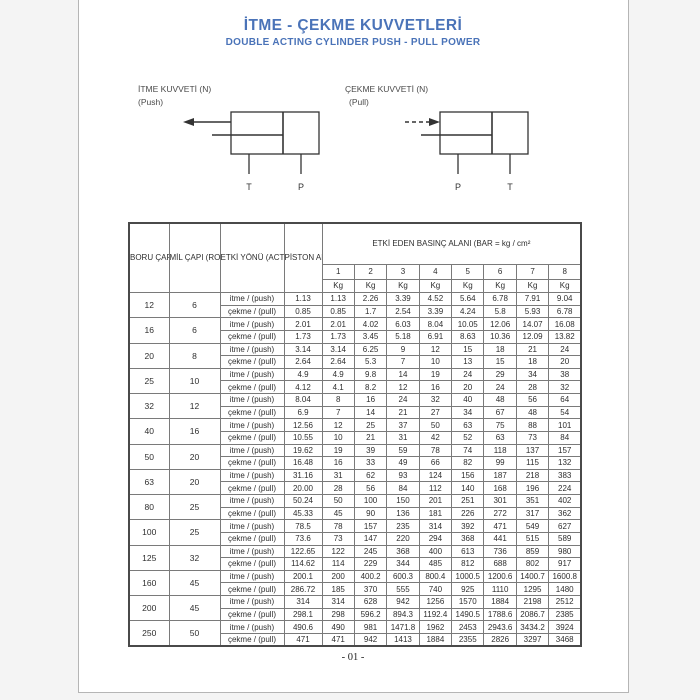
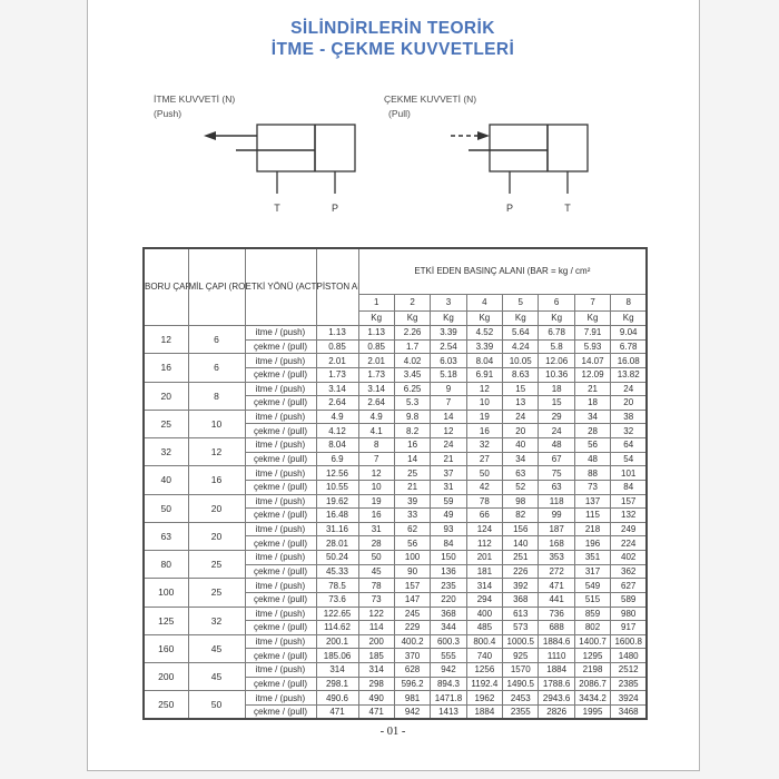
+ SİLİNDİRLERİN TEORİK
  İTME - ÇEKME KUVVETLERİ
- DOUBLE ACTING CYLINDER PUSH - PULL POWER
  İTME KUVVETİ (N)
  (Push)
  T
  P
  ÇEKME KUVVETİ (N)
  (Pull)
  P
  T
  1	2	3	4	5	6	7	8
  Kg	Kg	Kg	Kg	Kg	Kg	Kg	Kg
  12	6	itme / (push)	1.13	1.13	2.26	3.39	4.52	5.64	6.78	7.91	9.04
  çekme / (pull)	0.85	0.85	1.7	2.54	3.39	4.24	5.8	5.93	6.78
  16	6	itme / (push)	2.01	2.01	4.02	6.03	8.04	10.05	12.06	14.07	16.08
  çekme / (pull)	1.73	1.73	3.45	5.18	6.91	8.63	10.36	12.09	13.82
  20	8	itme / (push)	3.14	3.14	6.25	9	12	15	18	21	24
  çekme / (pull)	2.64	2.64	5.3	7	10	13	15	18	20
  25	10	itme / (push)	4.9	4.9	9.8	14	19	24	29	34	38
  çekme / (pull)	4.12	4.1	8.2	12	16	20	24	28	32
  32	12	itme / (push)	8.04	8	16	24	32	40	48	56	64
  çekme / (pull)	6.9	7	14	21	27	34	67	48	54
  40	16	itme / (push)	12.56	12	25	37	50	63	75	88	101
  çekme / (pull)	10.55	10	21	31	42	52	63	73	84
- 50	20	itme / (push)	19.62	19	39	59	78	74	118	137	157
+ 50	20	itme / (push)	19.62	19	39	59	78	98	118	137	157
  çekme / (pull)	16.48	16	33	49	66	82	99	115	132
- 63	20	itme / (push)	31.16	31	62	93	124	156	187	218	383
+ 63	20	itme / (push)	31.16	31	62	93	124	156	187	218	249
- çekme / (pull)	20.00	28	56	84	112	140	168	196	224
+ çekme / (pull)	28.01	28	56	84	112	140	168	196	224
- 80	25	itme / (push)	50.24	50	100	150	201	251	301	351	402
+ 80	25	itme / (push)	50.24	50	100	150	201	251	353	351	402
  çekme / (pull)	45.33	45	90	136	181	226	272	317	362
  100	25	itme / (push)	78.5	78	157	235	314	392	471	549	627
  çekme / (pull)	73.6	73	147	220	294	368	441	515	589
  125	32	itme / (push)	122.65	122	245	368	400	613	736	859	980
- çekme / (pull)	114.62	114	229	344	485	812	688	802	917
+ çekme / (pull)	114.62	114	229	344	485	573	688	802	917
- 160	45	itme / (push)	200.1	200	400.2	600.3	800.4	1000.5	1200.6	1400.7	1600.8
+ 160	45	itme / (push)	200.1	200	400.2	600.3	800.4	1000.5	1884.6	1400.7	1600.8
- çekme / (pull)	286.72	185	370	555	740	925	1110	1295	1480
+ çekme / (pull)	185.06	185	370	555	740	925	1110	1295	1480
  200	45	itme / (push)	314	314	628	942	1256	1570	1884	2198	2512
  çekme / (pull)	298.1	298	596.2	894.3	1192.4	1490.5	1788.6	2086.7	2385
  250	50	itme / (push)	490.6	490	981	1471.8	1962	2453	2943.6	3434.2	3924
- çekme / (pull)	471	471	942	1413	1884	2355	2826	3297	3468
+ çekme / (pull)	471	471	942	1413	1884	2355	2826	1995	3468
  - 01 -
